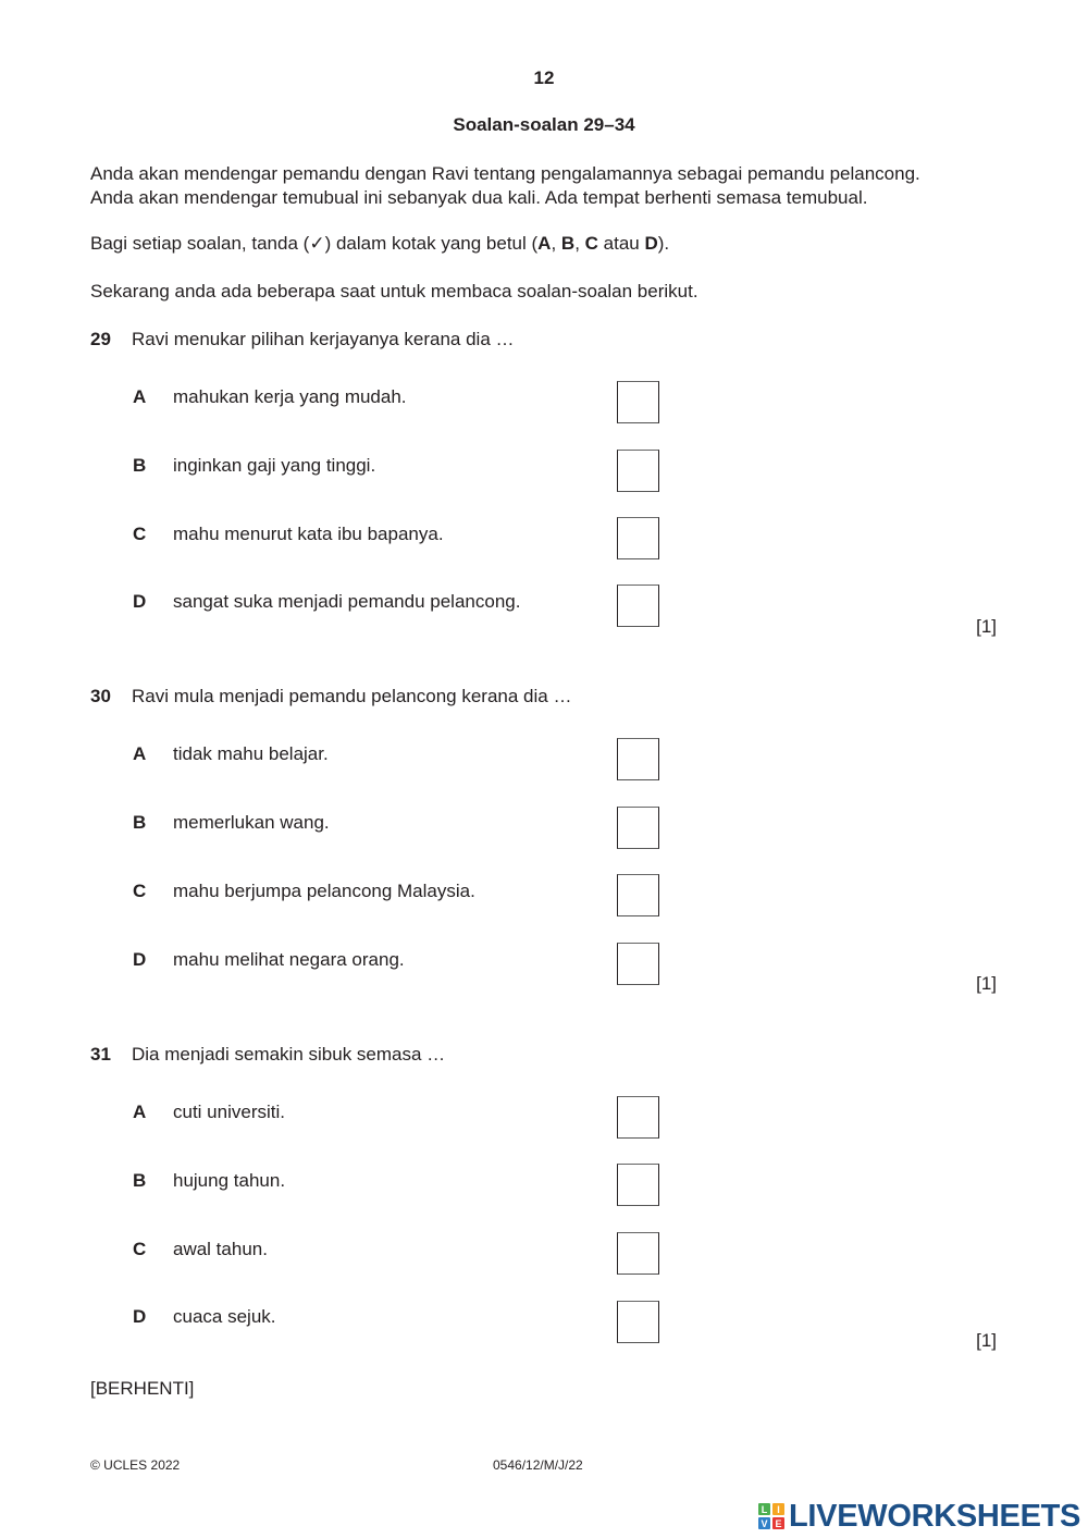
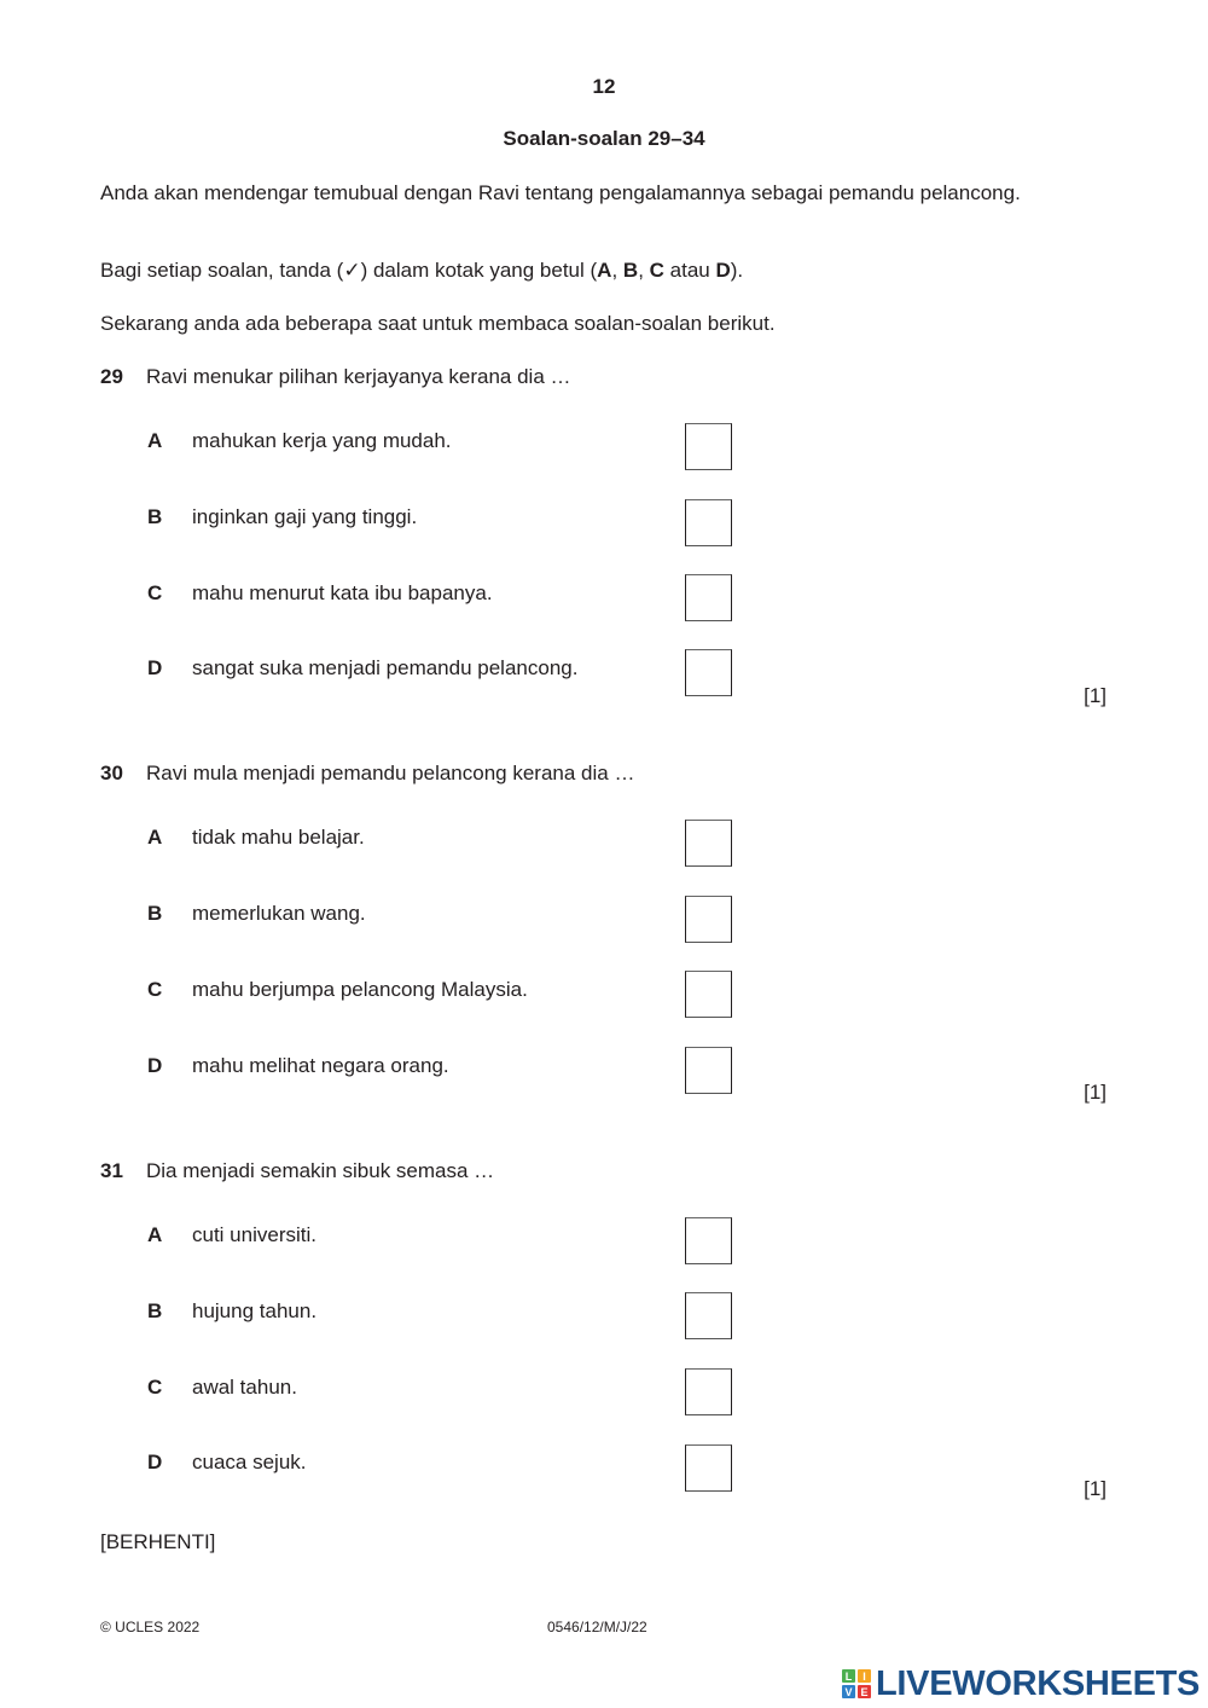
  12
  Soalan-soalan 29–34
- Anda akan mendengar pemandu dengan Ravi tentang pengalamannya sebagai pemandu pelancong.
+ Anda akan mendengar temubual dengan Ravi tentang pengalamannya sebagai pemandu pelancong.
- Anda akan mendengar temubual ini sebanyak dua kali. Ada tempat berhenti semasa temubual.
  Bagi setiap soalan, tanda (✓) dalam kotak yang betul (A, B, C atau D).
  Sekarang anda ada beberapa saat untuk membaca soalan-soalan berikut.
  29
  Ravi menukar pilihan kerjayanya kerana dia …
  A
  mahukan kerja yang mudah.
  B
  inginkan gaji yang tinggi.
  C
  mahu menurut kata ibu bapanya.
  D
  sangat suka menjadi pemandu pelancong.
  [1]
  30
  Ravi mula menjadi pemandu pelancong kerana dia …
  A
  tidak mahu belajar.
  B
  memerlukan wang.
  C
  mahu berjumpa pelancong Malaysia.
  D
  mahu melihat negara orang.
  [1]
  31
  Dia menjadi semakin sibuk semasa …
  A
  cuti universiti.
  B
  hujung tahun.
  C
  awal tahun.
  D
  cuaca sejuk.
  [1]
  [BERHENTI]
  © UCLES 2022
  0546/12/M/J/22
  L
  I
  V
  E
  LIVEWORKSHEETS
